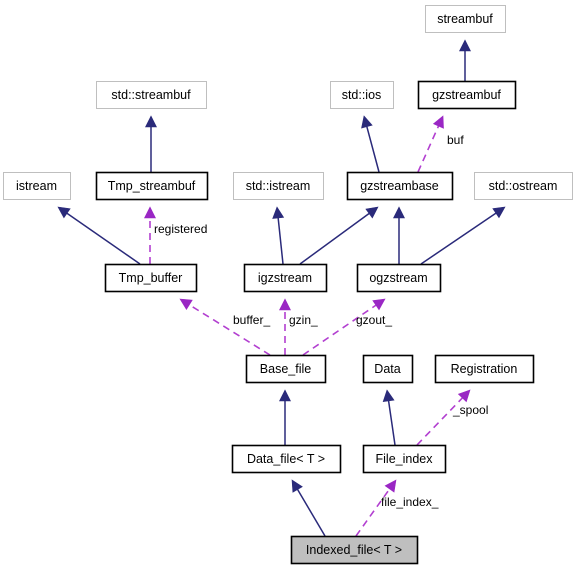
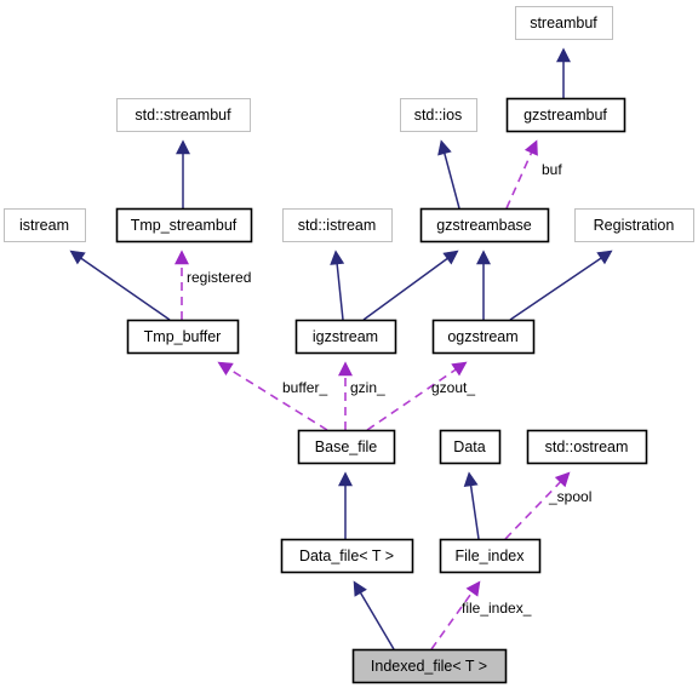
  streambuf
  std::streambuf
  std::ios
  gzstreambuf
  istream
  Tmp_streambuf
  std::istream
  gzstreambase
- std::ostream
+ Registration
  Tmp_buffer
  igzstream
  ogzstream
  Base_file
  Data
- Registration
+ std::ostream
  Data_file< T >
  File_index
  Indexed_file< T >
  buf
  registered
  buffer_
  gzin_
  gzout_
  _spool
  file_index_
